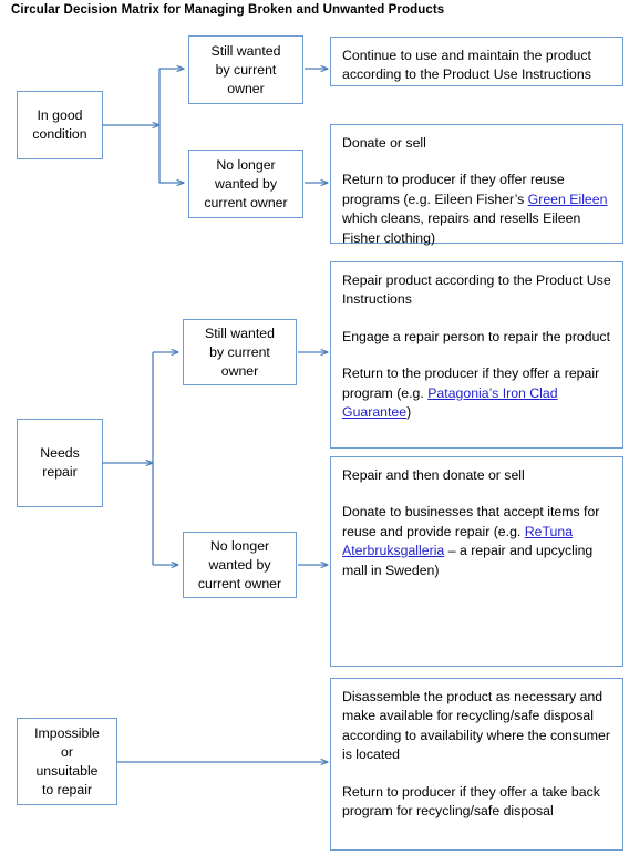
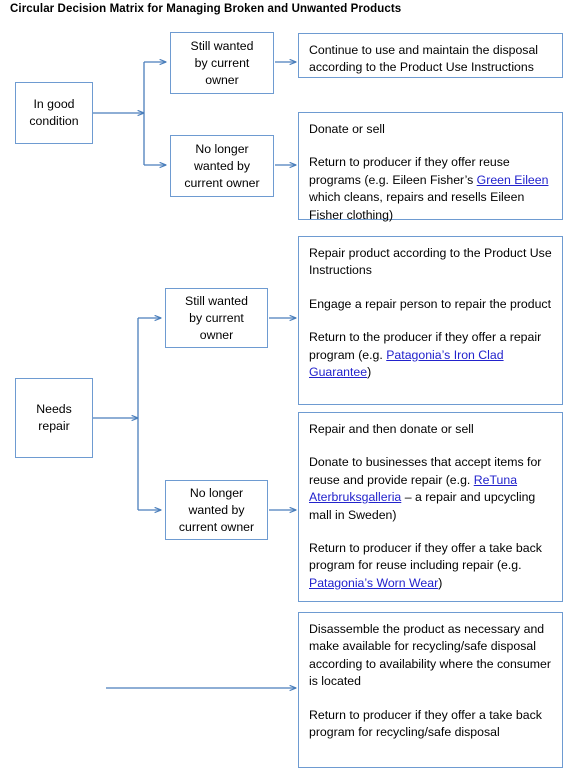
  Circular Decision Matrix for Managing Broken and Unwanted Products
  In good
  condition
  Needs
  repair
- Impossible
- or
- unsuitable
- to repair
  Still wanted
  by current
  owner
  No longer
  wanted by
  current owner
  Still wanted
  by current
  owner
  No longer
  wanted by
  current owner
- Continue to use and maintain the product according to the Product Use Instructions
+ Continue to use and maintain the disposal according to the Product Use Instructions
  Donate or sell
  Return to producer if they offer reuse programs (e.g. Eileen Fisher’s Green Eileen which cleans, repairs and resells Eileen Fisher clothing)
  Repair product according to the Product Use Instructions
  Engage a repair person to repair the product
  Return to the producer if they offer a repair program (e.g. Patagonia’s Iron Clad Guarantee)
  Repair and then donate or sell
  Donate to businesses that accept items for reuse and provide repair (e.g. ReTuna Aterbruksgalleria – a repair and upcycling mall in Sweden)
+ Return to producer if they offer a take back program for reuse including repair (e.g. Patagonia’s Worn Wear)
  Disassemble the product as necessary and make available for recycling/safe disposal according to availability where the consumer is located
  Return to producer if they offer a take back program for recycling/safe disposal
